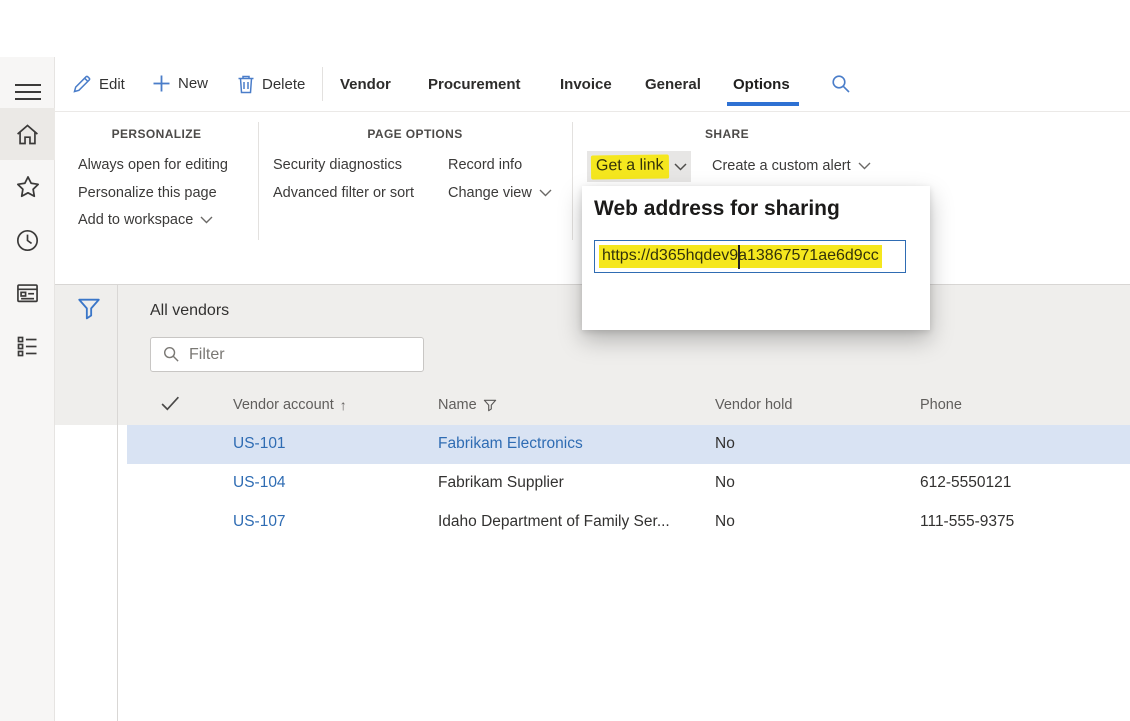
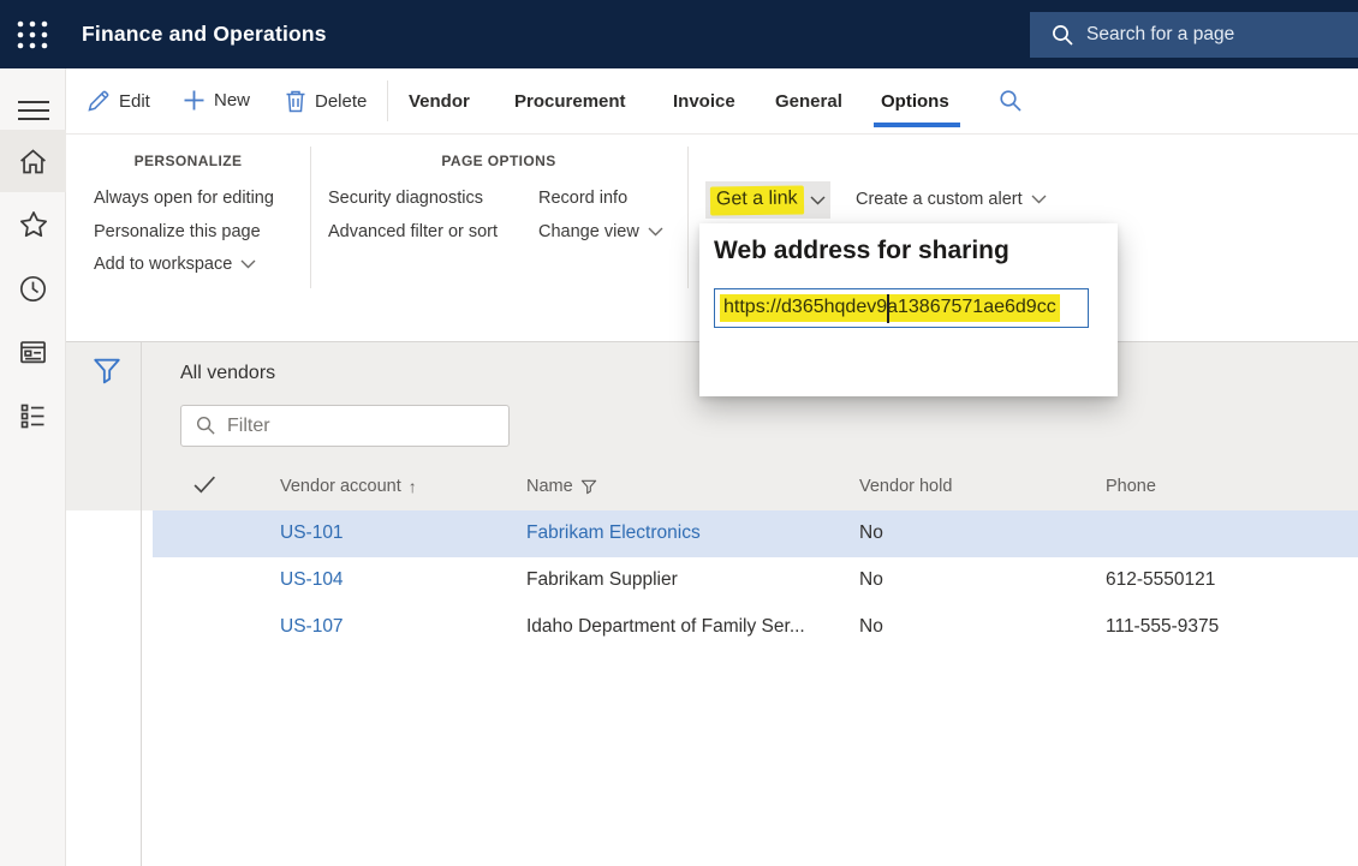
+ Finance and Operations
+ Search for a page
  Edit
  New
  Delete
  Vendor
  Procurement
  Invoice
  General
  Options
  PERSONALIZE
  Always open for editing
  Personalize this page
  Add to workspace
  PAGE OPTIONS
  Security diagnostics
  Advanced filter or sort
  Record info
  Change view
- SHARE
  Get a link
  Create a custom alert
  Web address for sharing
  https://d365hqdev9a13867571ae6d9cc
  All vendors
  Filter
  Vendor account
  ↑
  Name
  Vendor hold
  Phone
  US-101
  Fabrikam Electronics
  No
  US-104
  Fabrikam Supplier
  No
  612-5550121
  US-107
  Idaho Department of Family Ser...
  No
  111-555-9375
